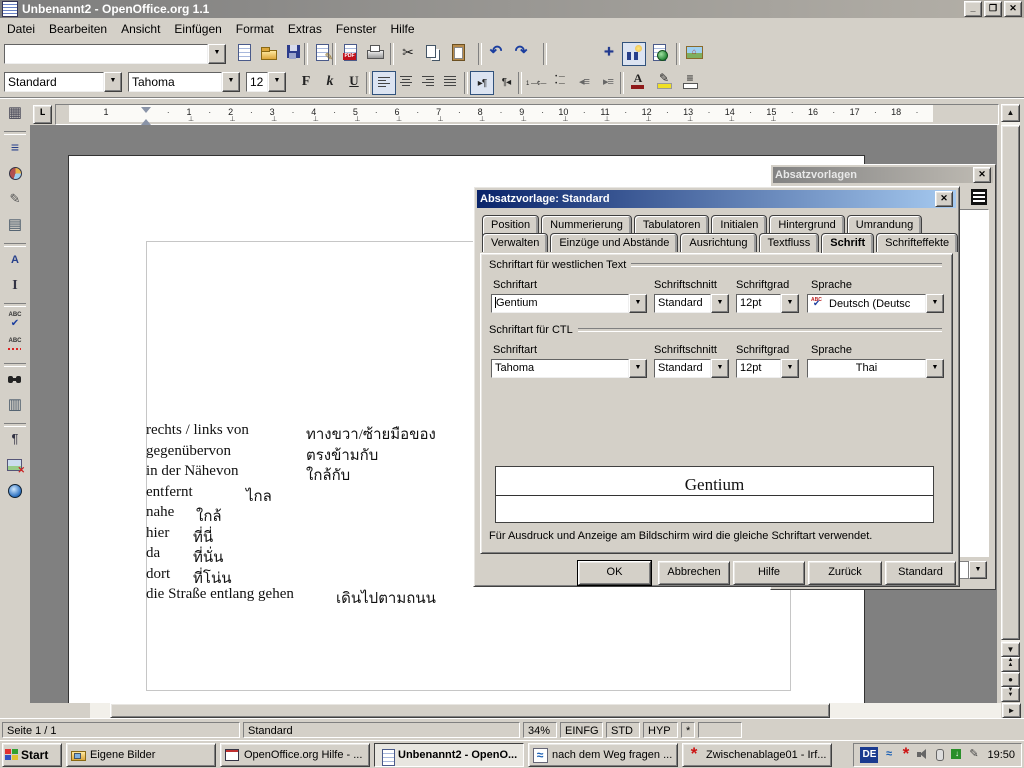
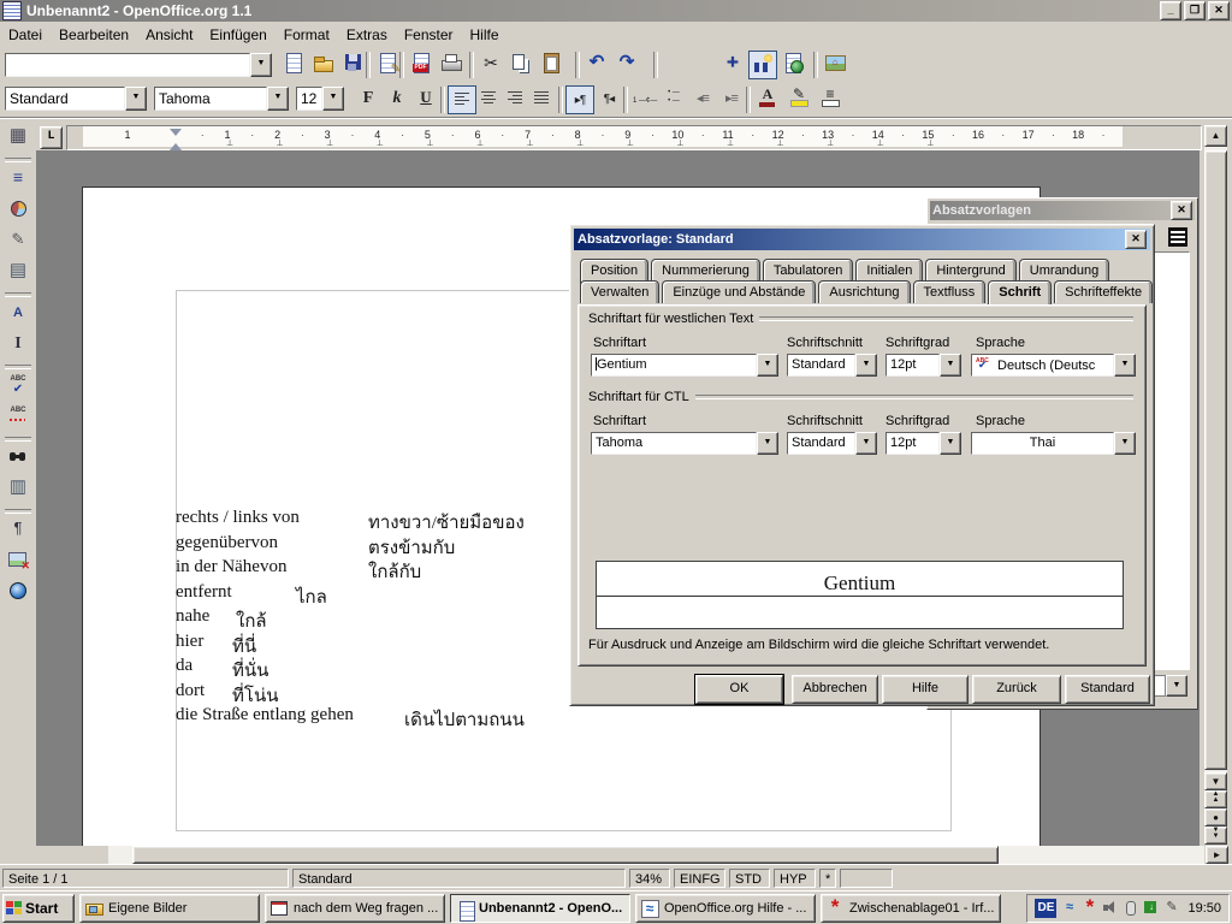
  Unbenannt2 - OpenOffice.org 1.1
  _
  ❐
  ✕
  Datei
  Bearbeiten
  Ansicht
  Einfügen
  Format
  Extras
  Fenster
  Hilfe
  Standard
  Tahoma
  12
  L
  1
  1
  ·
  2
  ·
  3
  ·
  4
  ·
  5
  ·
  6
  ·
  7
  ·
  8
  ·
  9
  ·
  10
  ·
  11
  ·
  12
  ·
  13
  ·
  14
  ·
  15
  ·
  16
  ·
  17
  ·
  18
  ·
  ·
  rechts / links von
  ทางขวา/ซ้ายมือของ
  gegenübervon
  ตรงข้ามกับ
  in der Nähevon
  ใกล้กับ
  entfernt
  ไกล
  nahe
  ใกล้
  hier
  ที่นี่
  da
  ที่นั่น
  dort
  ที่โน่น
  die Straße entlang gehen
  เดินไปตามถนน
  Absatzvorlagen
  ✕
  Absatzvorlage: Standard
  ✕
  Position Nummerierung Tabulatoren Initialen Hintergrund Umrandung
  Verwalten Einzüge und Abstände Ausrichtung Textfluss Schrift Schrifteffekte
  Schriftart für westlichen Text
  Schriftart
  Schriftschnitt
  Schriftgrad
  Sprache
  Gentium
  Standard
  12pt
  Deutsch (Deutsc
  Schriftart für CTL
  Schriftart
  Schriftschnitt
  Schriftgrad
  Sprache
  Tahoma
  Standard
  12pt
  Thai
  Gentium
  Für Ausdruck und Anzeige am Bildschirm wird die gleiche Schriftart verwendet.
  OK
  Abbrechen
  Hilfe
  Zurück
  Standard
  ▲
  ▼
  ●
  ►
  Seite 1 / 1
  Standard
  34%
  EINFG
  STD
  HYP
  *
  Start
  Eigene Bilder
- OpenOffice.org Hilfe - ...
+ nach dem Weg fragen ...
  Unbenannt2 - OpenO...
- nach dem Weg fragen ...
+ OpenOffice.org Hilfe - ...
  Zwischenablage01 - Irf...
  DE
  19:50
